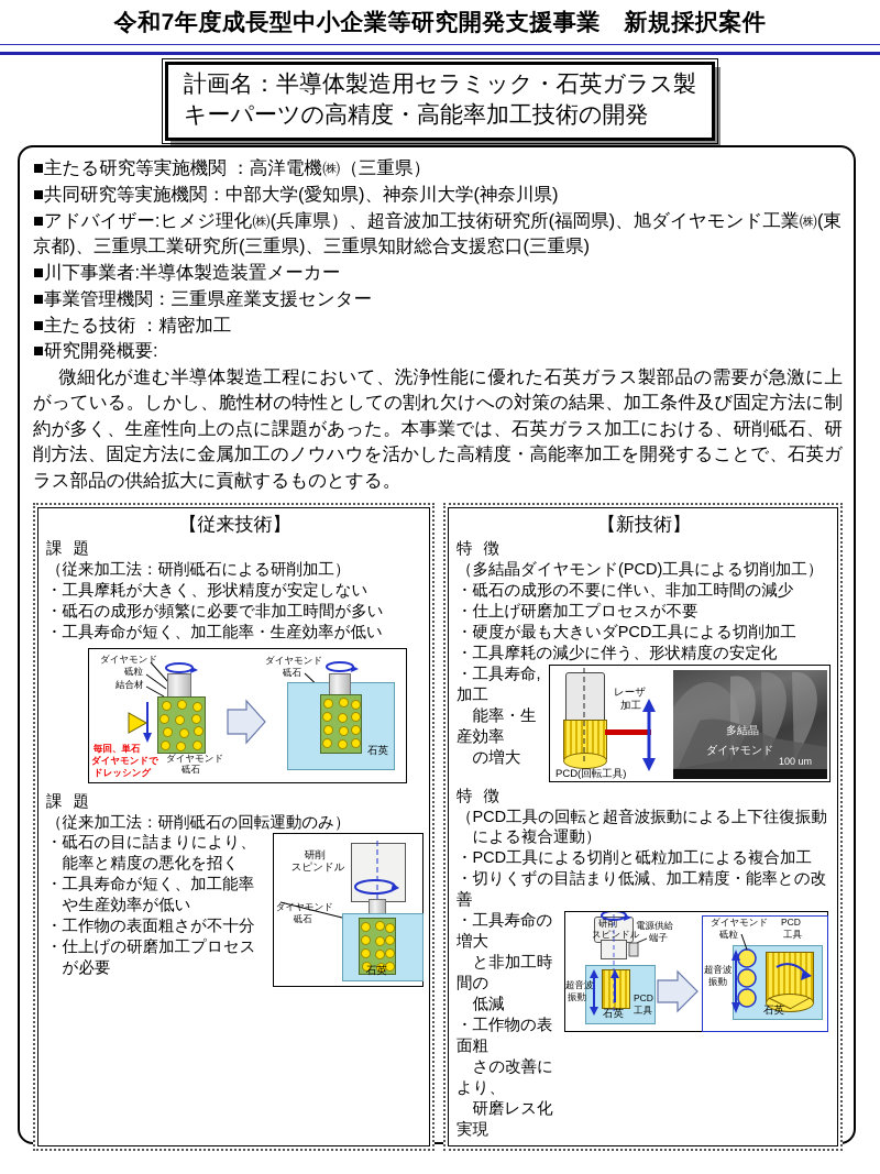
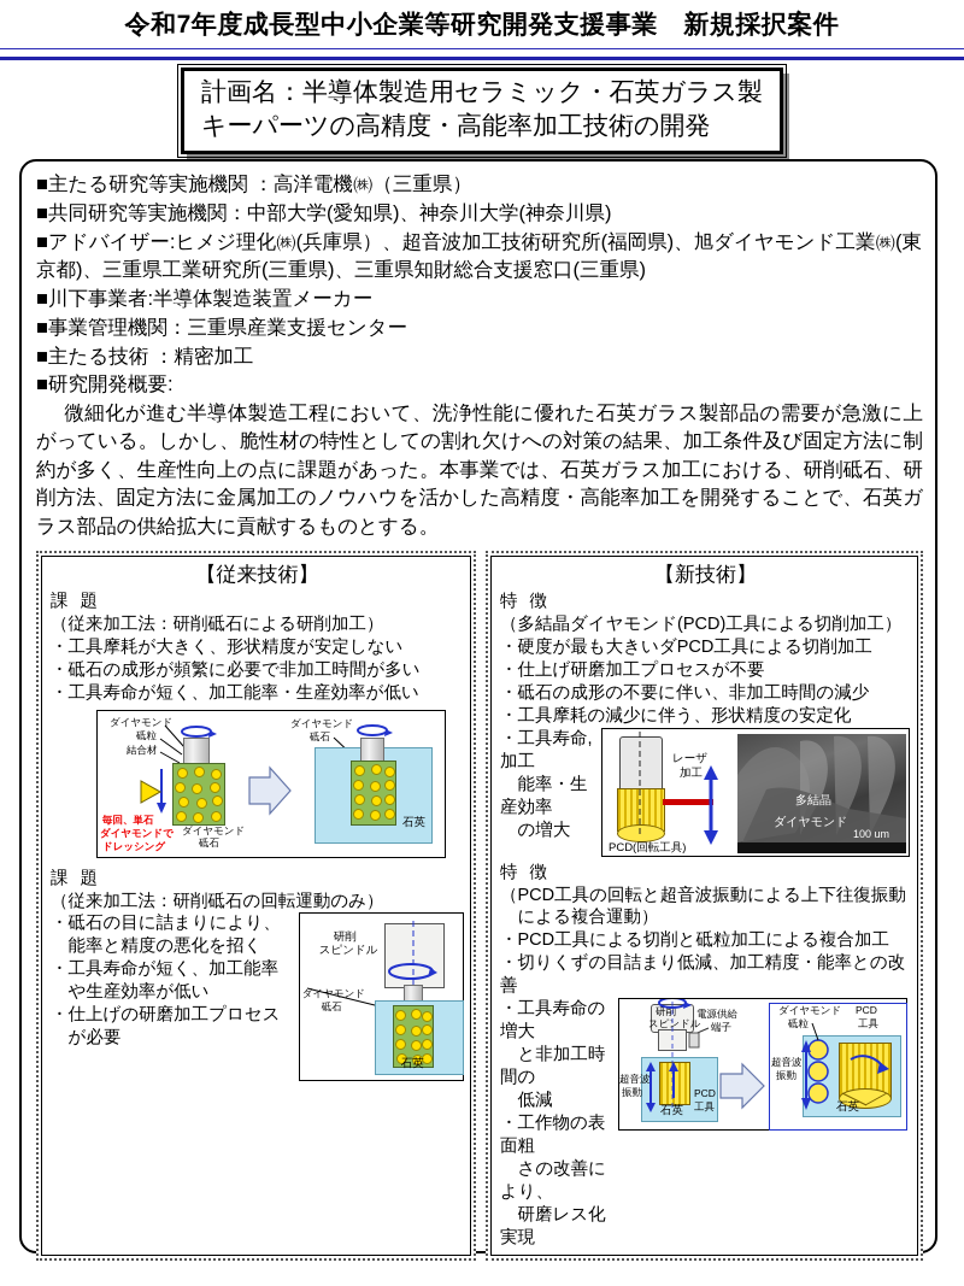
  令和7年度成長型中小企業等研究開発支援事業 新規採択案件
  計画名：半導体製造用セラミック・石英ガラス製
  キーパーツの高精度・高能率加工技術の開発
  ■主たる研究等実施機関 ：高洋電機㈱（三重県）
  ■共同研究等実施機関：中部大学(愛知県)、神奈川大学(神奈川県)
  ■アドバイザー:ヒメジ理化㈱(兵庫県）、超音波加工技術研究所(福岡県)、旭ダイヤモンド工業㈱(東京都)、三重県工業研究所(三重県)、三重県知財総合支援窓口(三重県)
  ■川下事業者:半導体製造装置メーカー
  ■事業管理機関：三重県産業支援センター
  ■主たる技術 ：精密加工
  ■研究開発概要:
  微細化が進む半導体製造工程において、洗浄性能に優れた石英ガラス製部品の需要が急激に上がっている。しかし、脆性材の特性としての割れ欠けへの対策の結果、加工条件及び固定方法に制約が多く、生産性向上の点に課題があった。本事業では、石英ガラス加工における、研削砥石、研削方法、固定方法に金属加工のノウハウを活かした高精度・高能率加工を開発することで、石英ガラス部品の供給拡大に貢献するものとする。
  【従来技術】
  課 題
  （従来加工法：研削砥石による研削加工）
  ・工具摩耗が大きく、形状精度が安定しない
  ・砥石の成形が頻繁に必要で非加工時間が多い
  ・工具寿命が短く、加工能率・生産効率が低い
  ダイヤモンド
  砥粒
  結合材
  ダイヤモンド
  砥石
  毎回、単石
  ダイヤモンドで
  ドレッシング
  ダイヤモンド
  砥石
  石英
  課 題
  （従来加工法：研削砥石の回転運動のみ）
  ・砥石の目に詰まりにより、
  能率と精度の悪化を招く
  ・工具寿命が短く、加工能率
  や生産効率が低い
- ・工作物の表面粗さが不十分
  ・仕上げの研磨加工プロセス
  が必要
  研削
  スピンドル
  ダイヤモンド
  砥石
  石英
  【新技術】
  特 徴
  （多結晶ダイヤモンド(PCD)工具による切削加工）
- ・砥石の成形の不要に伴い、非加工時間の減少
+ ・硬度が最も大きいダPCD工具による切削加工
  ・仕上げ研磨加工プロセスが不要
- ・硬度が最も大きいダPCD工具による切削加工
+ ・砥石の成形の不要に伴い、非加工時間の減少
  ・工具摩耗の減少に伴う、形状精度の安定化
  ・工具寿命, 加工
  能率・生産効率
  の増大
  レーザ
  加工
  PCD(回転工具)
  多結晶
  ダイヤモンド
  100 um
  特 徴
  （PCD工具の回転と超音波振動による上下往復振動
  による複合運動）
  ・PCD工具による切削と砥粒加工による複合加工
  ・切りくずの目詰まり低減、加工精度・能率との改善
  ・工具寿命の増大
  と非加工時間の
  低減
  ・工作物の表面粗
  さの改善により、
  研磨レス化実現
  研削
  スピンドル
  電源供給
  端子
  超音波
  振動
  石英
  PCD
  工具
  ダイヤモンド
  砥粒
  PCD
  工具
  超音波
  振動
  石英
